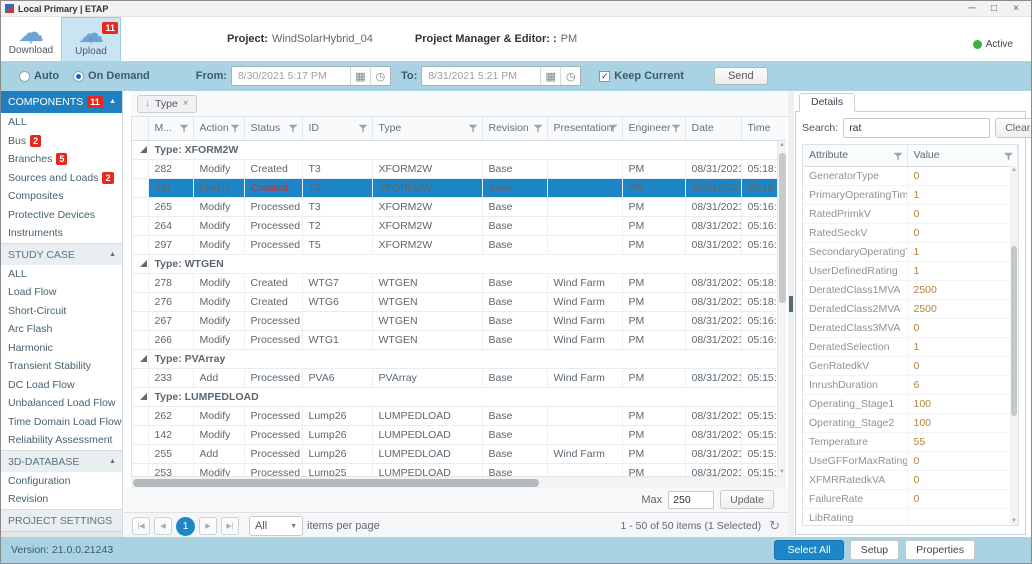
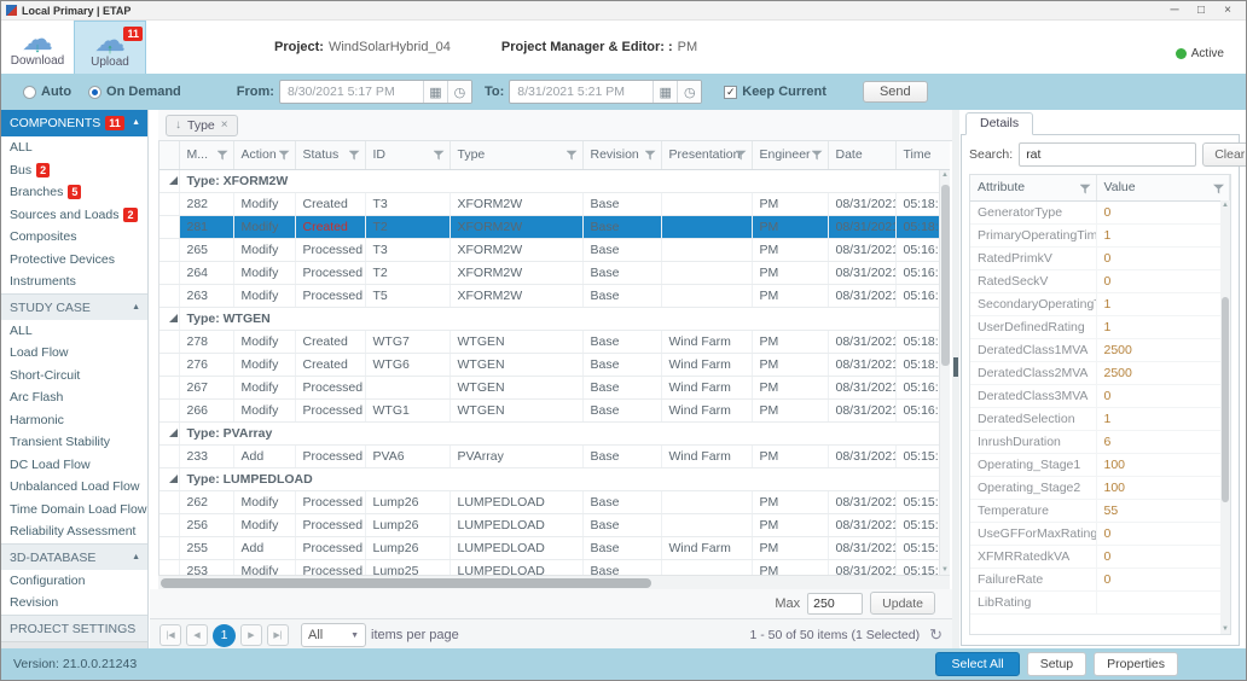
  Local Primary | ETAP
  ─
  □
  ×
  ☁
  ↓
  Download
  ☁
  ↑
  11
  Upload
  Project: WindSolarHybrid_04
  Project Manager & Editor: : PM
  Active
  Auto
  On Demand
  From:
  8/30/2021 5:17 PM
  ▦
  ◷
  To:
  8/31/2021 5:21 PM
  ▦
  ◷
  ✓
  Keep Current
  Send
  COMPONENTS 11
  ALL
  Bus
  2
  Branches
  5
  Sources and Loads
  2
  Composites
  Protective Devices
  Instruments
  STUDY CASE
  ALL
  Load Flow
  Short-Circuit
  Arc Flash
  Harmonic
  Transient Stability
  DC Load Flow
  Unbalanced Load Flow
  Time Domain Load Flow
  Reliability Assessment
  3D-DATABASE
  Configuration
  Revision
  PROJECT SETTINGS
  ↓
  Type
  ×
  	M...	Action	Status	ID	Type	Revision	Presentation	Engineer	Date	Time
  	Type: XFORM2W
  	282	Modify	Created	T3	XFORM2W	Base		PM	08/31/202	05:18:
  	281	Modify	Created	T2	XFORM2W	Base		PM	08/31/202	05:18:
  	265	Modify	Processed	T3	XFORM2W	Base		PM	08/31/202	05:16:
  	264	Modify	Processed	T2	XFORM2W	Base		PM	08/31/202	05:16:
- 	297	Modify	Processed	T5	XFORM2W	Base		PM	08/31/202	05:16:
+ 	263	Modify	Processed	T5	XFORM2W	Base		PM	08/31/202	05:16:
  	Type: WTGEN
  	278	Modify	Created	WTG7	WTGEN	Base	Wind Farm	PM	08/31/202	05:18:
  	276	Modify	Created	WTG6	WTGEN	Base	Wind Farm	PM	08/31/202	05:18:
  	267	Modify	Processed		WTGEN	Base	Wind Farm	PM	08/31/202	05:16:
  	266	Modify	Processed	WTG1	WTGEN	Base	Wind Farm	PM	08/31/202	05:16:
  	Type: PVArray
  	233	Add	Processed	PVA6	PVArray	Base	Wind Farm	PM	08/31/202	05:15:
  	Type: LUMPEDLOAD
  	262	Modify	Processed	Lump26	LUMPEDLOAD	Base		PM	08/31/202	05:15:
- 	142	Modify	Processed	Lump26	LUMPEDLOAD	Base		PM	08/31/202	05:15:
+ 	256	Modify	Processed	Lump26	LUMPEDLOAD	Base		PM	08/31/202	05:15:
  	255	Add	Processed	Lump26	LUMPEDLOAD	Base	Wind Farm	PM	08/31/202	05:15:
  	253	Modify	Processed	Lump25	LUMPEDLOAD	Base		PM	08/31/202	05:15:
  Max
  250
  Update
  1
  All
  items per page
  1 - 50 of 50 items (1 Selected)
  ↻
  Details
  Search:
  rat
  Clear
  Attribute	Value
  GeneratorType	0
  PrimaryOperatingTim	1
  RatedPrimkV	0
  RatedSeckV	0
  SecondaryOperating	1
  UserDefinedRating	1
  DeratedClass1MVA	2500
  DeratedClass2MVA	2500
  DeratedClass3MVA	0
  DeratedSelection	1
- GenRatedkV	0
  InrushDuration	6
  Operating_Stage1	100
  Operating_Stage2	100
  Temperature	55
  UseGFForMaxRating	0
  XFMRRatedkVA	0
  FailureRate	0
  LibRating
  Version: 21.0.0.21243
  Select All
  Setup
  Properties
